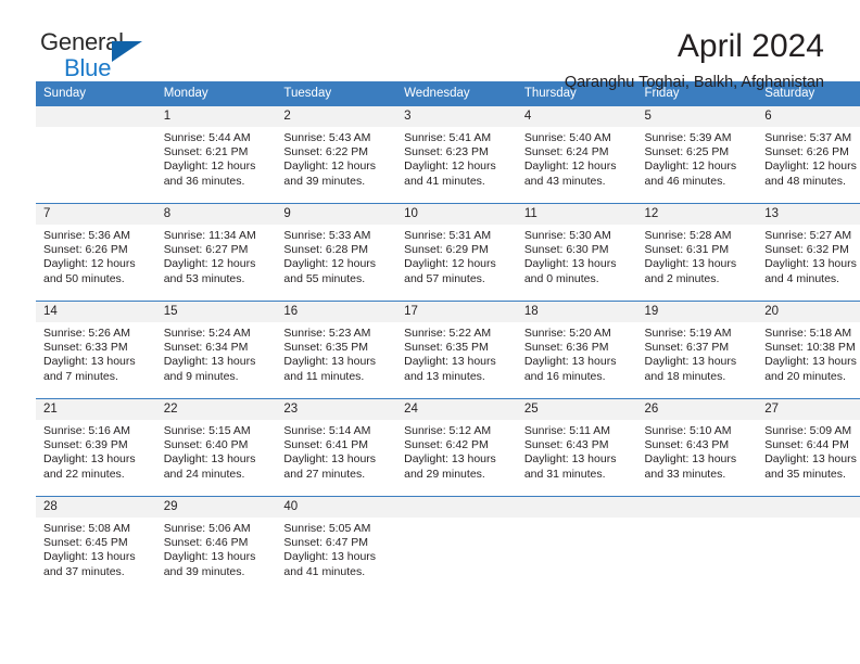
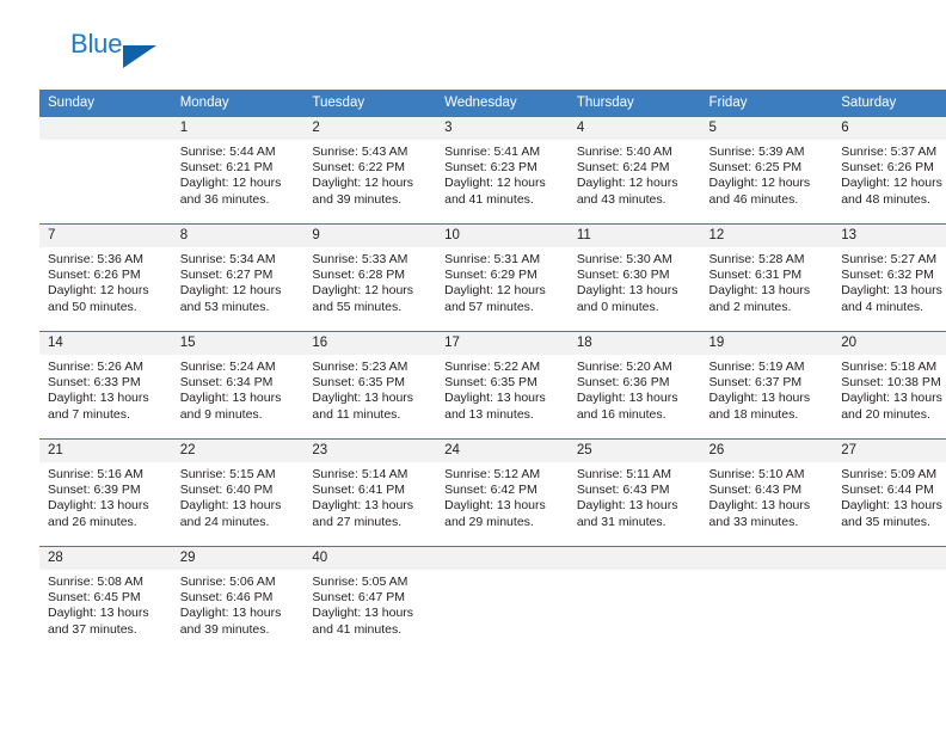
- General
  Blue
- April 2024
- Qaranghu Toghai, Balkh, Afghanistan
  Sunday	Monday	Tuesday	Wednesday	Thursday	Friday	Saturday
  	1 Sunrise: 5:44 AM Sunset: 6:21 PM Daylight: 12 hours and 36 minutes.	2 Sunrise: 5:43 AM Sunset: 6:22 PM Daylight: 12 hours and 39 minutes.	3 Sunrise: 5:41 AM Sunset: 6:23 PM Daylight: 12 hours and 41 minutes.	4 Sunrise: 5:40 AM Sunset: 6:24 PM Daylight: 12 hours and 43 minutes.	5 Sunrise: 5:39 AM Sunset: 6:25 PM Daylight: 12 hours and 46 minutes.	6 Sunrise: 5:37 AM Sunset: 6:26 PM Daylight: 12 hours and 48 minutes.
- 7 Sunrise: 5:36 AM Sunset: 6:26 PM Daylight: 12 hours and 50 minutes.	8 Sunrise: 11:34 AM Sunset: 6:27 PM Daylight: 12 hours and 53 minutes.	9 Sunrise: 5:33 AM Sunset: 6:28 PM Daylight: 12 hours and 55 minutes.	10 Sunrise: 5:31 AM Sunset: 6:29 PM Daylight: 12 hours and 57 minutes.	11 Sunrise: 5:30 AM Sunset: 6:30 PM Daylight: 13 hours and 0 minutes.	12 Sunrise: 5:28 AM Sunset: 6:31 PM Daylight: 13 hours and 2 minutes.	13 Sunrise: 5:27 AM Sunset: 6:32 PM Daylight: 13 hours and 4 minutes.
+ 7 Sunrise: 5:36 AM Sunset: 6:26 PM Daylight: 12 hours and 50 minutes.	8 Sunrise: 5:34 AM Sunset: 6:27 PM Daylight: 12 hours and 53 minutes.	9 Sunrise: 5:33 AM Sunset: 6:28 PM Daylight: 12 hours and 55 minutes.	10 Sunrise: 5:31 AM Sunset: 6:29 PM Daylight: 12 hours and 57 minutes.	11 Sunrise: 5:30 AM Sunset: 6:30 PM Daylight: 13 hours and 0 minutes.	12 Sunrise: 5:28 AM Sunset: 6:31 PM Daylight: 13 hours and 2 minutes.	13 Sunrise: 5:27 AM Sunset: 6:32 PM Daylight: 13 hours and 4 minutes.
  14 Sunrise: 5:26 AM Sunset: 6:33 PM Daylight: 13 hours and 7 minutes.	15 Sunrise: 5:24 AM Sunset: 6:34 PM Daylight: 13 hours and 9 minutes.	16 Sunrise: 5:23 AM Sunset: 6:35 PM Daylight: 13 hours and 11 minutes.	17 Sunrise: 5:22 AM Sunset: 6:35 PM Daylight: 13 hours and 13 minutes.	18 Sunrise: 5:20 AM Sunset: 6:36 PM Daylight: 13 hours and 16 minutes.	19 Sunrise: 5:19 AM Sunset: 6:37 PM Daylight: 13 hours and 18 minutes.	20 Sunrise: 5:18 AM Sunset: 10:38 PM Daylight: 13 hours and 20 minutes.
- 21 Sunrise: 5:16 AM Sunset: 6:39 PM Daylight: 13 hours and 22 minutes.	22 Sunrise: 5:15 AM Sunset: 6:40 PM Daylight: 13 hours and 24 minutes.	23 Sunrise: 5:14 AM Sunset: 6:41 PM Daylight: 13 hours and 27 minutes.	24 Sunrise: 5:12 AM Sunset: 6:42 PM Daylight: 13 hours and 29 minutes.	25 Sunrise: 5:11 AM Sunset: 6:43 PM Daylight: 13 hours and 31 minutes.	26 Sunrise: 5:10 AM Sunset: 6:43 PM Daylight: 13 hours and 33 minutes.	27 Sunrise: 5:09 AM Sunset: 6:44 PM Daylight: 13 hours and 35 minutes.
+ 21 Sunrise: 5:16 AM Sunset: 6:39 PM Daylight: 13 hours and 26 minutes.	22 Sunrise: 5:15 AM Sunset: 6:40 PM Daylight: 13 hours and 24 minutes.	23 Sunrise: 5:14 AM Sunset: 6:41 PM Daylight: 13 hours and 27 minutes.	24 Sunrise: 5:12 AM Sunset: 6:42 PM Daylight: 13 hours and 29 minutes.	25 Sunrise: 5:11 AM Sunset: 6:43 PM Daylight: 13 hours and 31 minutes.	26 Sunrise: 5:10 AM Sunset: 6:43 PM Daylight: 13 hours and 33 minutes.	27 Sunrise: 5:09 AM Sunset: 6:44 PM Daylight: 13 hours and 35 minutes.
  28 Sunrise: 5:08 AM Sunset: 6:45 PM Daylight: 13 hours and 37 minutes.	29 Sunrise: 5:06 AM Sunset: 6:46 PM Daylight: 13 hours and 39 minutes.	40 Sunrise: 5:05 AM Sunset: 6:47 PM Daylight: 13 hours and 41 minutes.
